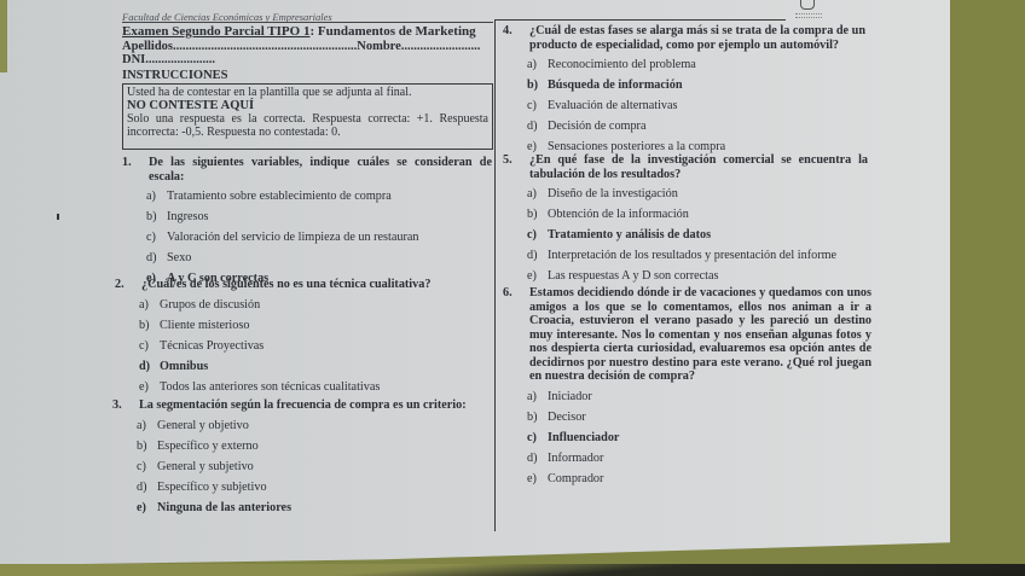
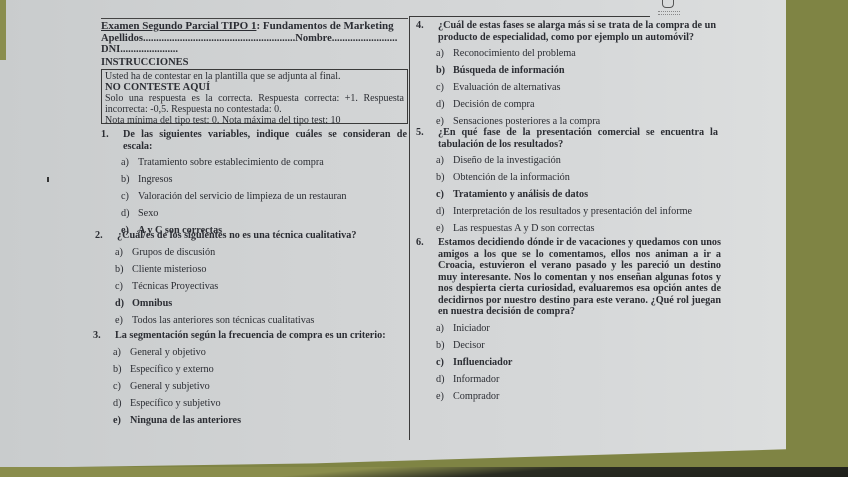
- Facultad de Ciencias Económicas y Empresariales
  Examen Segundo Parcial TIPO 1: Fundamentos de Marketing
  Apellidos..........................................................Nombre.........................
  DNI......................
  INSTRUCCIONES
  Usted ha de contestar en la plantilla que se adjunta al final.
  NO CONTESTE AQUÍ
  Solo una respuesta es la correcta. Respuesta correcta: +1. Respuesta incorrecta: -0,5. Respuesta no contestada: 0.
+ Nota mínima del tipo test: 0. Nota máxima del tipo test: 10
  1.
  De las siguientes variables, indique cuáles se consideran de escala:
  a)
  Tratamiento sobre establecimiento de compra
  b)
  Ingresos
  c)
  Valoración del servicio de limpieza de un restauran
  d)
  Sexo
  e)
  A y C son correctas
  2.
  ¿Cuál/es de los siguientes no es una técnica cualitativa?
  a)
  Grupos de discusión
  b)
  Cliente misterioso
  c)
  Técnicas Proyectivas
  d)
  Omnibus
  e)
  Todos las anteriores son técnicas cualitativas
  3.
  La segmentación según la frecuencia de compra es un criterio:
  a)
  General y objetivo
  b)
  Específico y externo
  c)
  General y subjetivo
  d)
  Específico y subjetivo
  e)
  Ninguna de las anteriores
  4.
  ¿Cuál de estas fases se alarga más si se trata de la compra de un producto de especialidad, como por ejemplo un automóvil?
  a)
  Reconocimiento del problema
  b)
  Búsqueda de información
  c)
  Evaluación de alternativas
  d)
  Decisión de compra
  e)
  Sensaciones posteriores a la compra
  5.
- ¿En qué fase de la investigación comercial se encuentra la tabulación de los resultados?
+ ¿En qué fase de la presentación comercial se encuentra la tabulación de los resultados?
  a)
  Diseño de la investigación
  b)
  Obtención de la información
  c)
  Tratamiento y análisis de datos
  d)
  Interpretación de los resultados y presentación del informe
  e)
  Las respuestas A y D son correctas
  6.
  Estamos decidiendo dónde ir de vacaciones y quedamos con unos amigos a los que se lo comentamos, ellos nos animan a ir a Croacia, estuvieron el verano pasado y les pareció un destino muy interesante. Nos lo comentan y nos enseñan algunas fotos y nos despierta cierta curiosidad, evaluaremos esa opción antes de decidirnos por nuestro destino para este verano. ¿Qué rol juegan en nuestra decisión de compra?
  a)
  Iniciador
  b)
  Decisor
  c)
  Influenciador
  d)
  Informador
  e)
  Comprador
